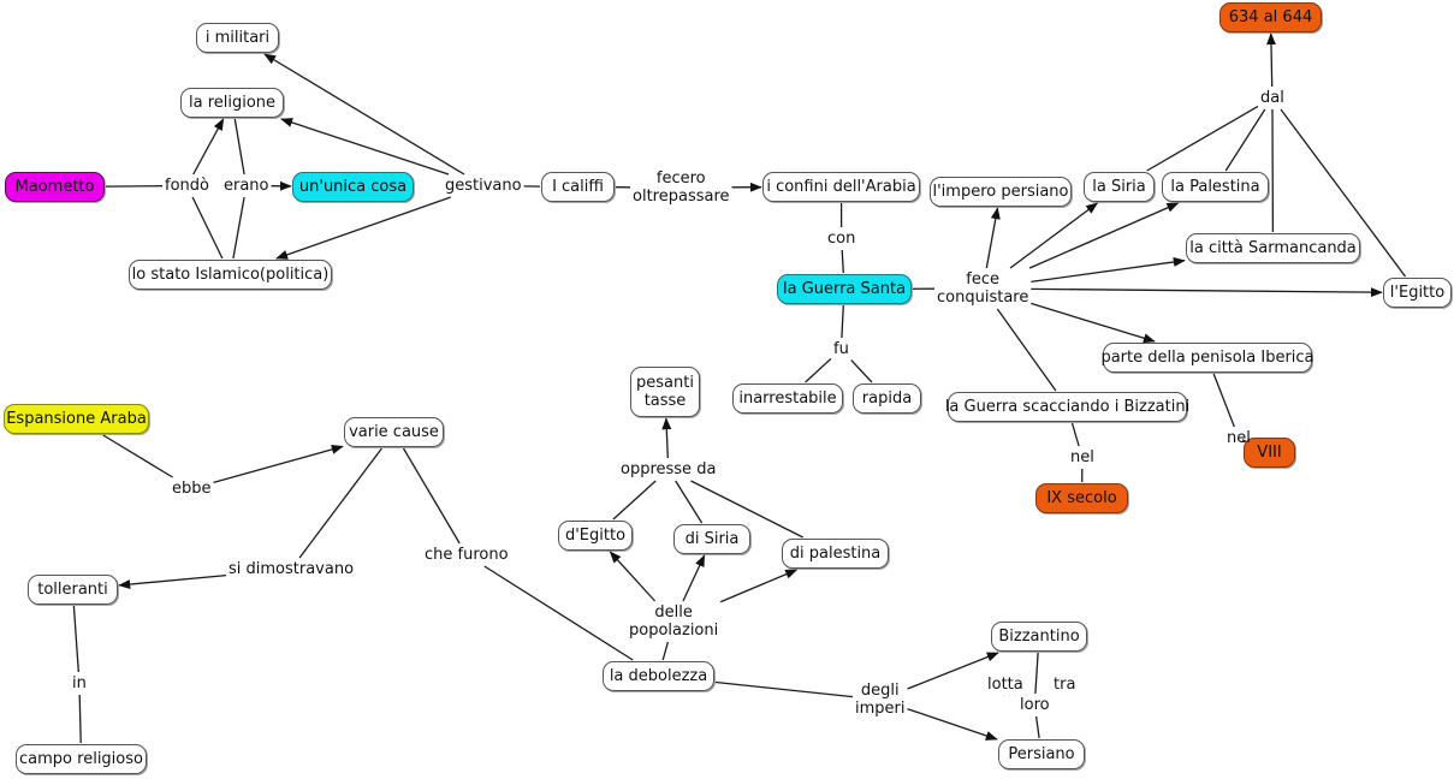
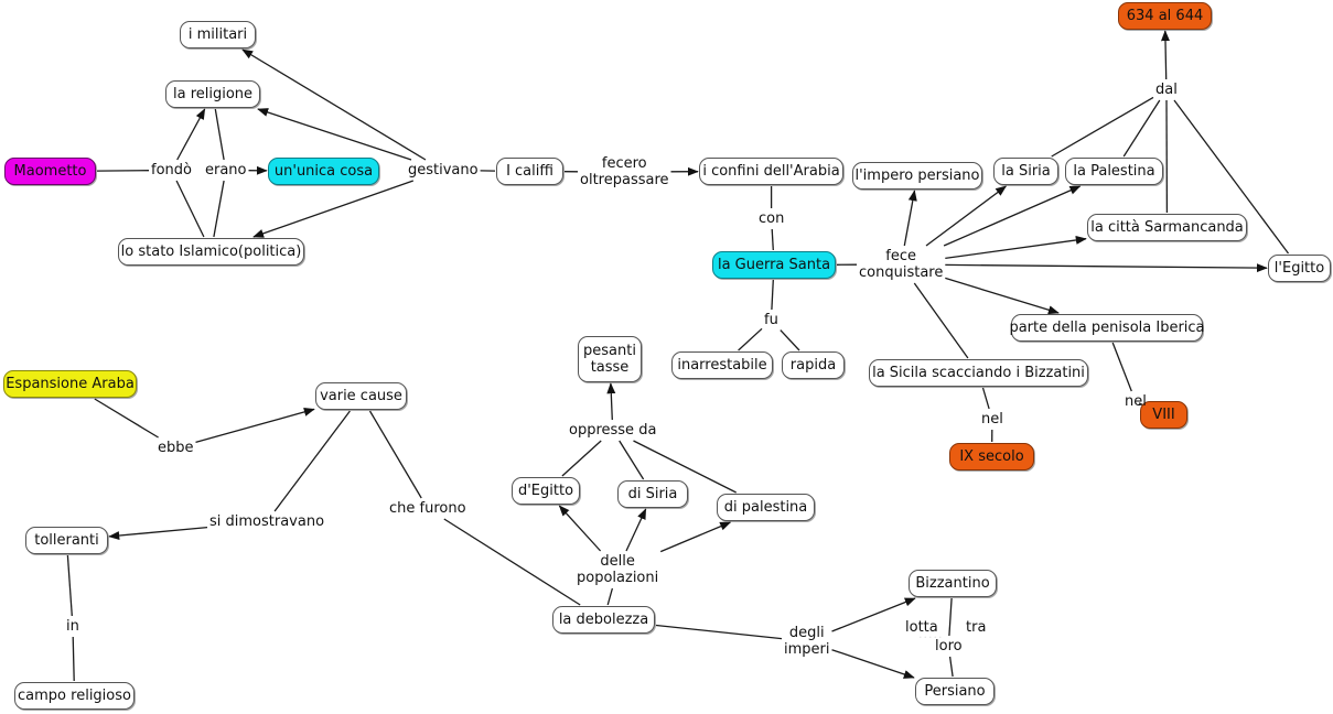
  i militari
  la religione
  Maometto
  un'unica cosa
  lo stato Islamico(politica)
  I califfi
  i confini dell'Arabia
  la Guerra Santa
  inarrestabile
  rapida
  l'impero persiano
  la Siria
  la Palestina
  la città Sarmancanda
  l'Egitto
  634 al 644
  parte della penisola Iberica
  VIII
- la Guerra scacciando i Bizzatini
+ la Sicila scacciando i Bizzatini
  IX secolo
  Espansione Araba
  varie cause
  tolleranti
  campo religioso
  pesanti
  tasse
  d'Egitto
  di Siria
  di palestina
  la debolezza
  Bizzantino
  Persiano
  fondò
  erano
  gestivano
  fecero
  oltrepassare
  con
  fu
  fece
  conquistare
  dal
  nel
  nel
  ebbe
  che furono
  si dimostravano
  in
  oppresse da
  delle
  popolazioni
  degli
  imperi
  lotta
  tra
  loro
  ·····
